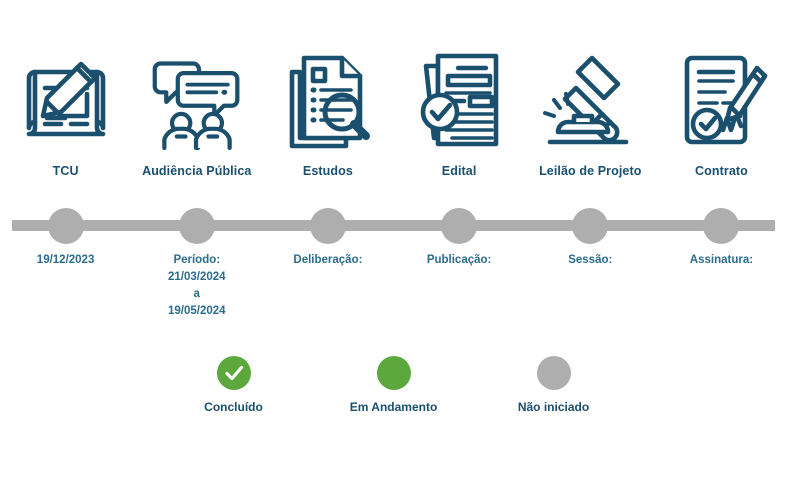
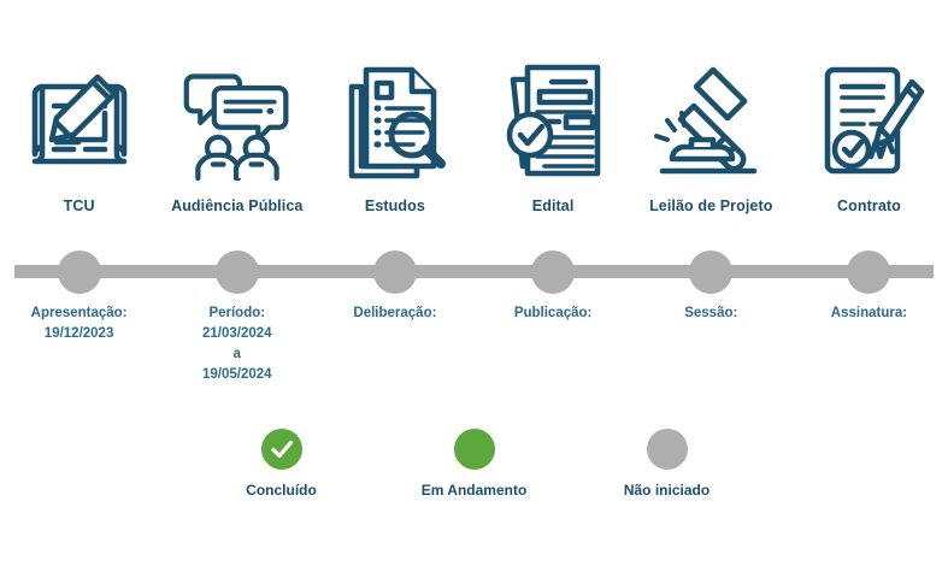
  TCU
  Audiência Pública
  Estudos
  Edital
  Leilão de Projeto
  Contrato
+ Apresentação:
  19/12/2023
  Período:
  21/03/2024
  a
  19/05/2024
  Deliberação:
  Publicação:
  Sessão:
  Assinatura:
  Concluído
  Em Andamento
  Não iniciado
